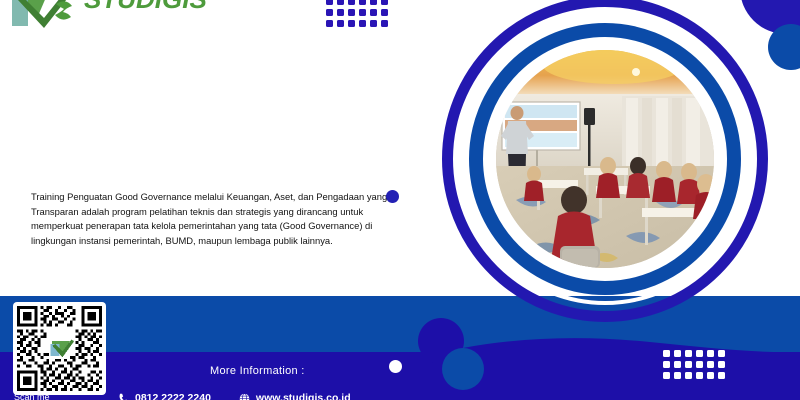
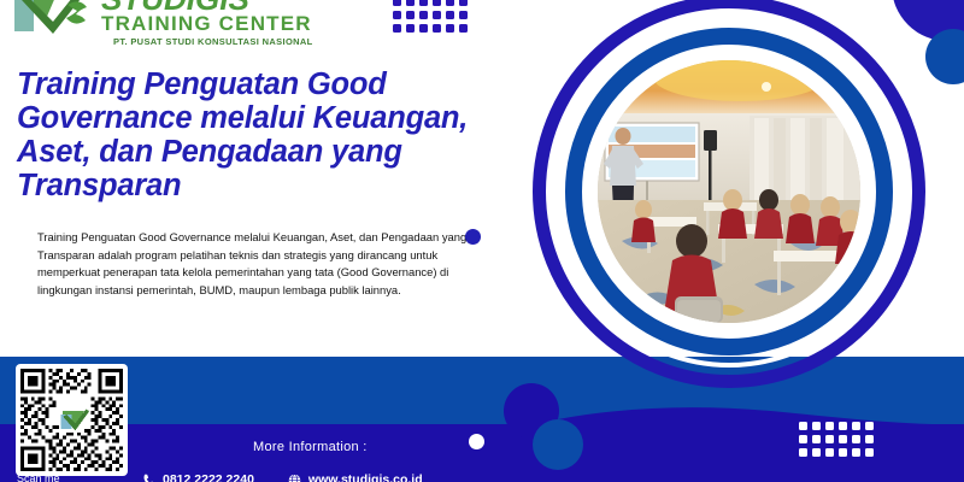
+ TRAINING CENTER
+ PT. PUSAT STUDI KONSULTASI NASIONAL
+ Training Penguatan Good Governance melalui Keuangan, Aset, dan Pengadaan yang Transparan
  Training Penguatan Good Governance melalui Keuangan, Aset, dan Pengadaan yang Transparan adalah program pelatihan teknis dan strategis yang dirancang untuk memperkuat penerapan tata kelola pemerintahan yang tata (Good Governance) di lingkungan instansi pemerintah, BUMD, maupun lembaga publik lainnya.
  Scan me
  More Information :
  0812 2222 2240
  www.studigis.co.id
